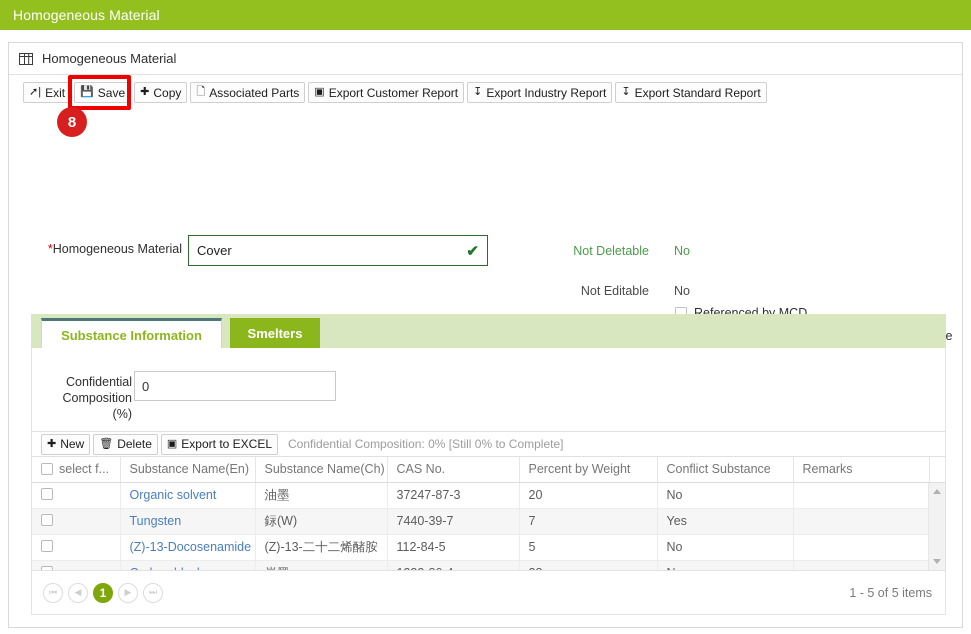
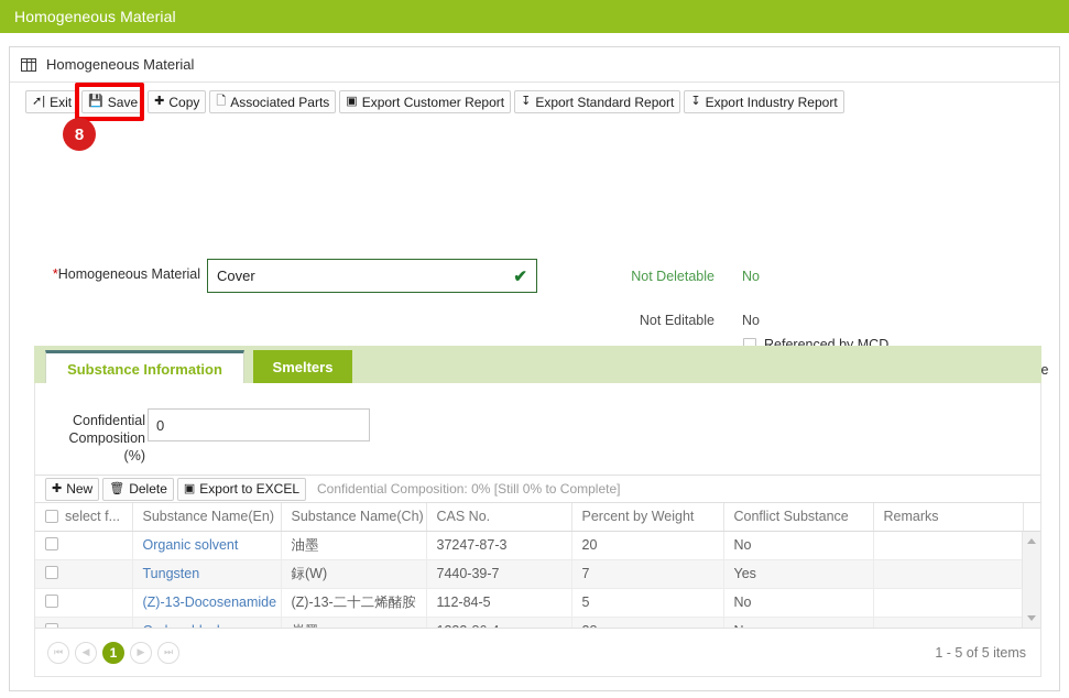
  Homogeneous Material
  Homogeneous Material
  ➚|
  Exit
  💾
  Save
  ✚
  Copy
  🗋
  Associated Parts
  ▣
  Export Customer Report
  ↧
- Export Industry Report
+ Export Standard Report
  ↧
- Export Standard Report
+ Export Industry Report
  8
  *Homogeneous Material
  Cover
  ✔
  Not Deletable
  No
  Not Editable
  No
  Referenced by MCD
  Substance Information
  Smelters
  Confidential
  Composition
  (%)
  0
  ✚
  New
  🗑
  Delete
  ▣
  Export to EXCEL
  Confidential Composition: 0% [Still 0% to Complete]
  select f...	Substance Name(En)	Substance Name(Ch)	CAS No.	Percent by Weight	Conflict Substance	Remarks
  	Organic solvent	油墨	37247-87-3	20	No
  	Tungsten	銢(W)	7440-39-7	7	Yes
  	(Z)-13-Docosenamide	(Z)-13-二十二烯醏胺	112-84-5	5	No
  ⏮
  ◀
  1
  ▶
  ⏭
  1 - 5 of 5 items
